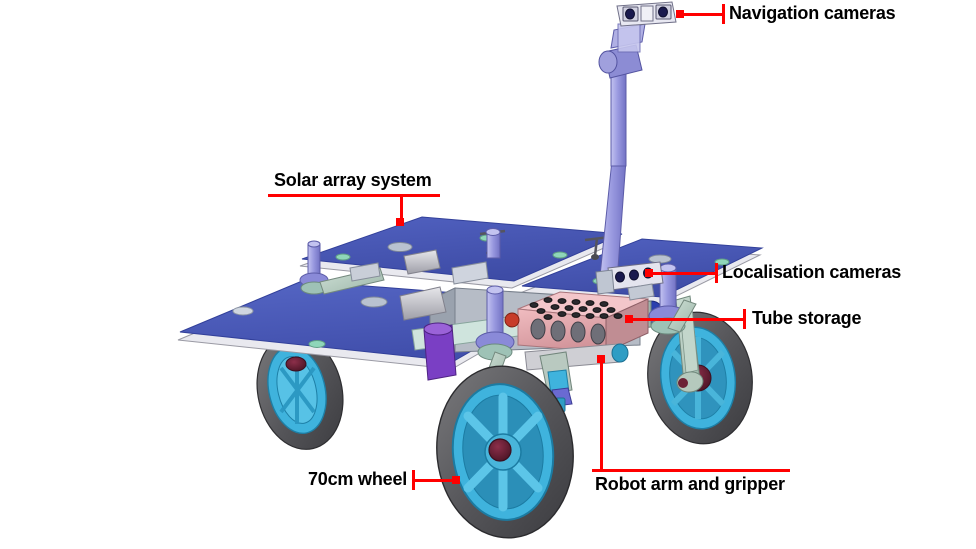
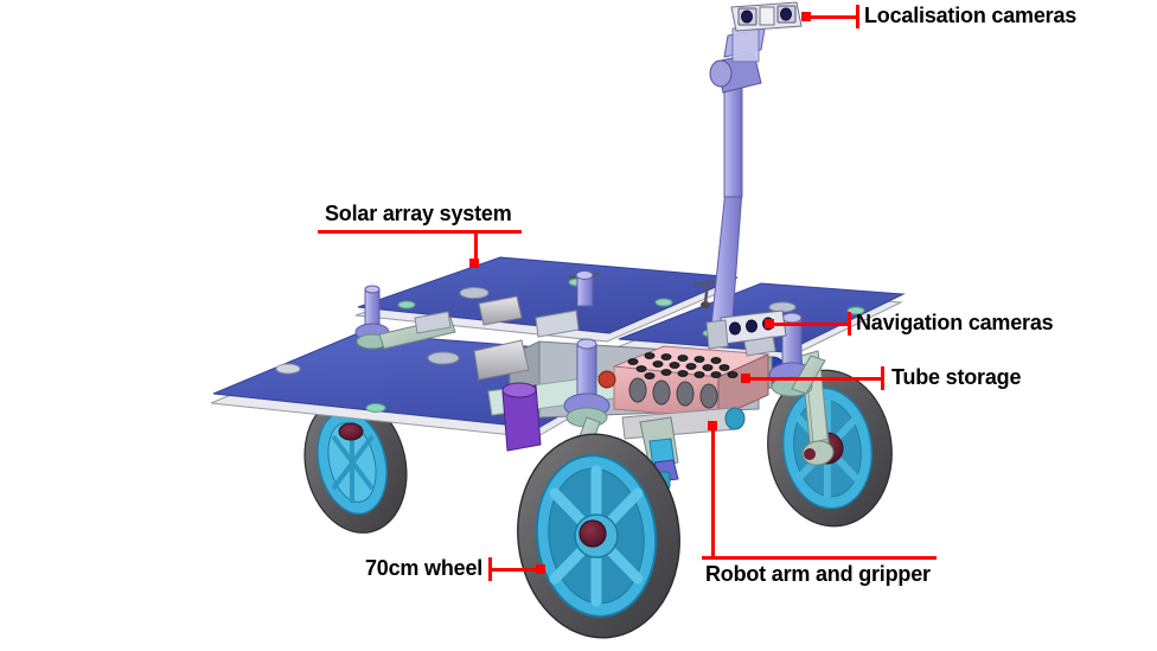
- Navigation cameras
+ Localisation cameras
  Solar array system
- Localisation cameras
+ Navigation cameras
  Tube storage
  70cm wheel
  Robot arm and gripper
